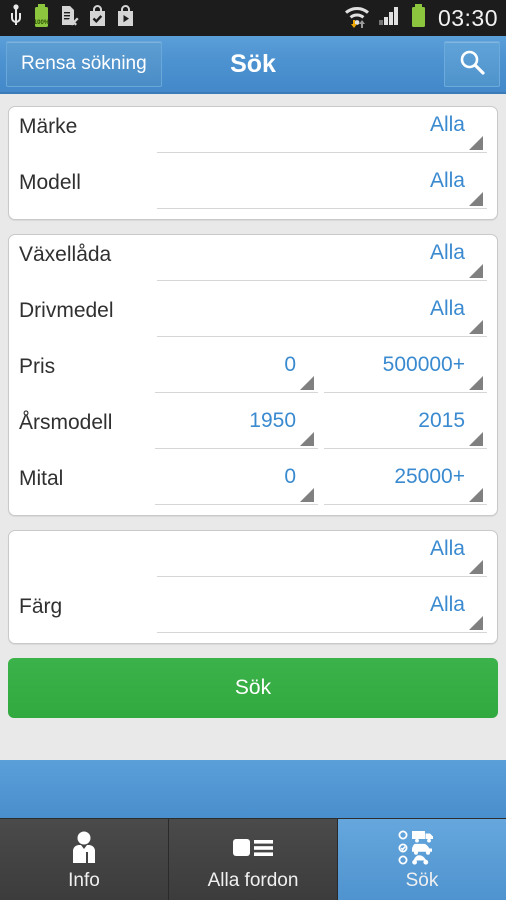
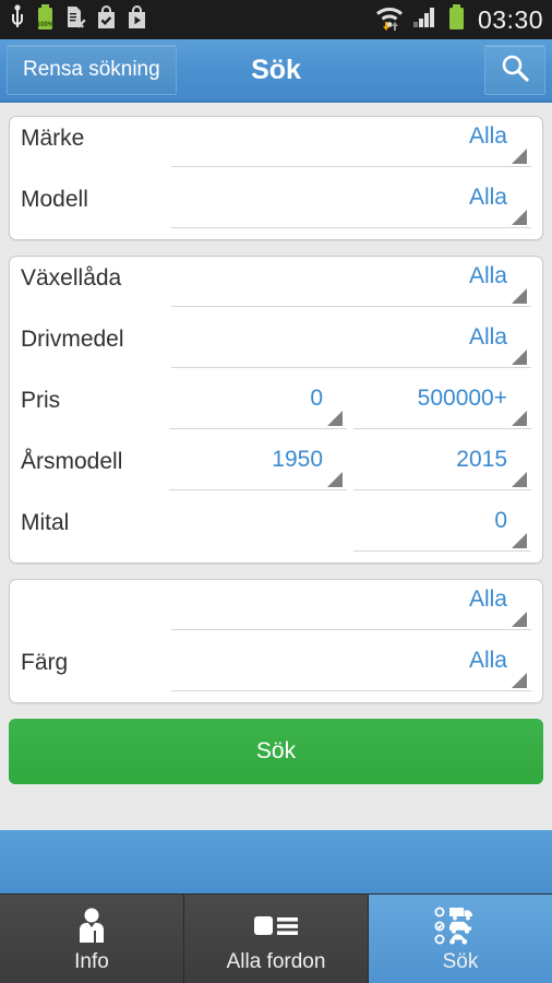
  03:30
  Rensa sökning
  Sök
  Märke
  Alla
  Modell
  Alla
  Växellåda
  Alla
  Drivmedel
  Alla
  Pris
  0
  500000+
  Årsmodell
  1950
  2015
  Mital
  0
- 25000+
  Alla
  Färg
  Alla
  Sök
  Info
  Alla fordon
  Sök
